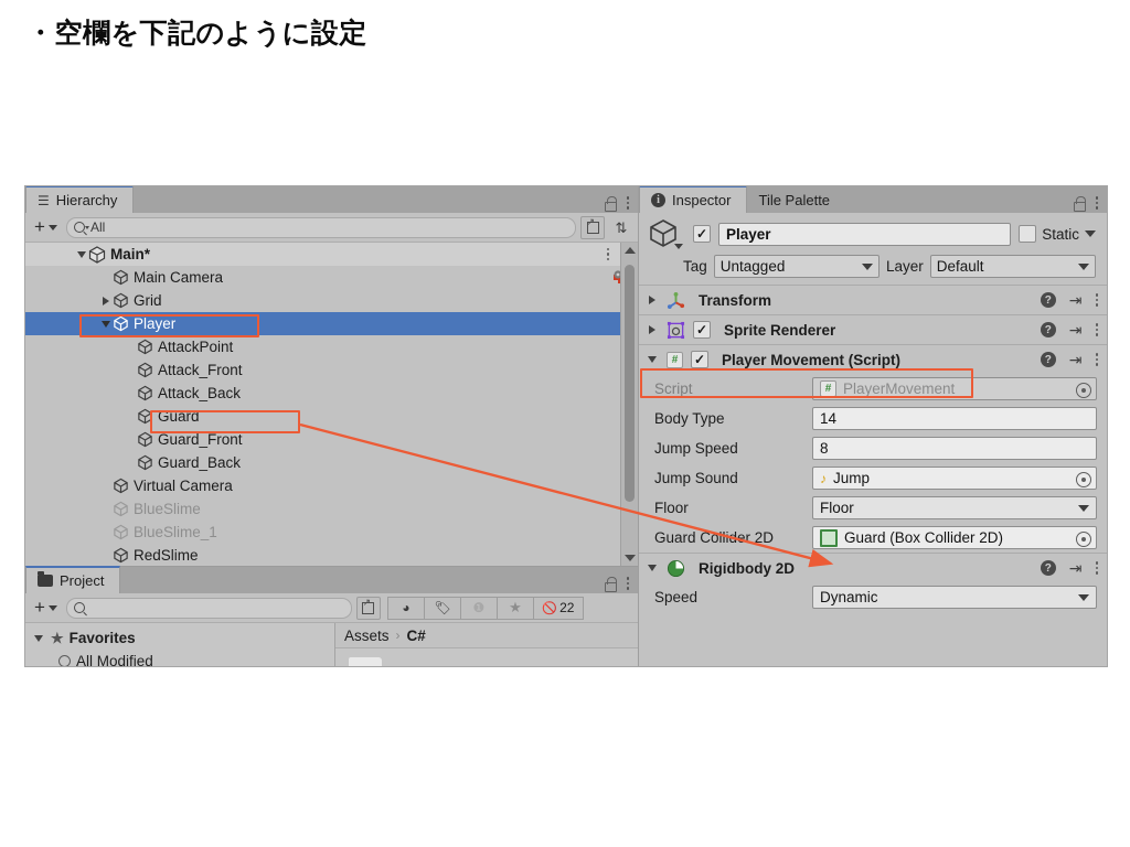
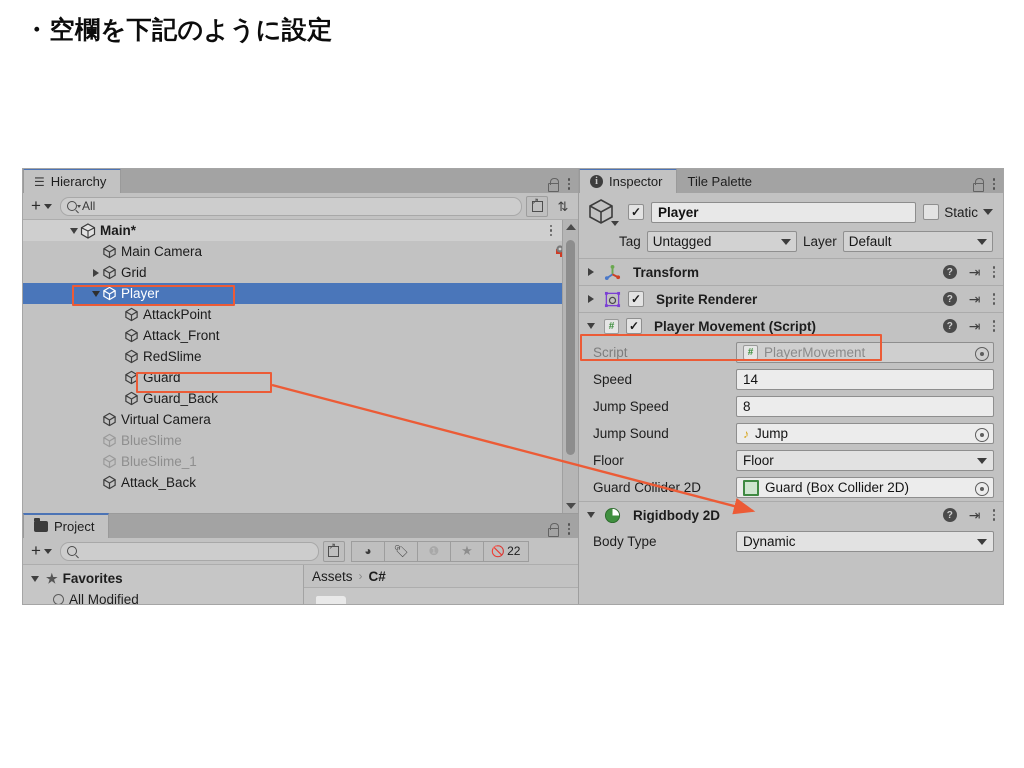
  ・空欄を下記のように設定
  ☰
  Hierarchy
  +
  All
  ⇅
  Main*
  Main Camera
  Grid
  Player
  AttackPoint
  Attack_Front
- Attack_Back
+ RedSlime
  Guard
- Guard_Front
  Guard_Back
  Virtual Camera
  BlueSlime
  BlueSlime_1
- RedSlime
+ Attack_Back
  Project
  +
  ◕
  🏷
  ★
  🚫
  22
  ★
  Favorites
  All Modified
  Assets
  ›
  C#
  i
  Inspector
  Tile Palette
  Player
  Static
  Tag
  Untagged
  Layer
  Default
  Transform
  ?
  ⇥
  Sprite Renderer
  ?
  ⇥
  #
  Player Movement (Script)
  ?
  ⇥
  Script
  #
  PlayerMovement
- Body Type
+ Speed
  14
  Jump Speed
  8
  Jump Sound
  ♪
  Jump
  Floor
  Floor
  Guard Coller 2D
  Guard (Box Collider 2D)
  Rigidbody 2D
  ?
  ⇥
- Speed
+ Body Type
  Dynamic
